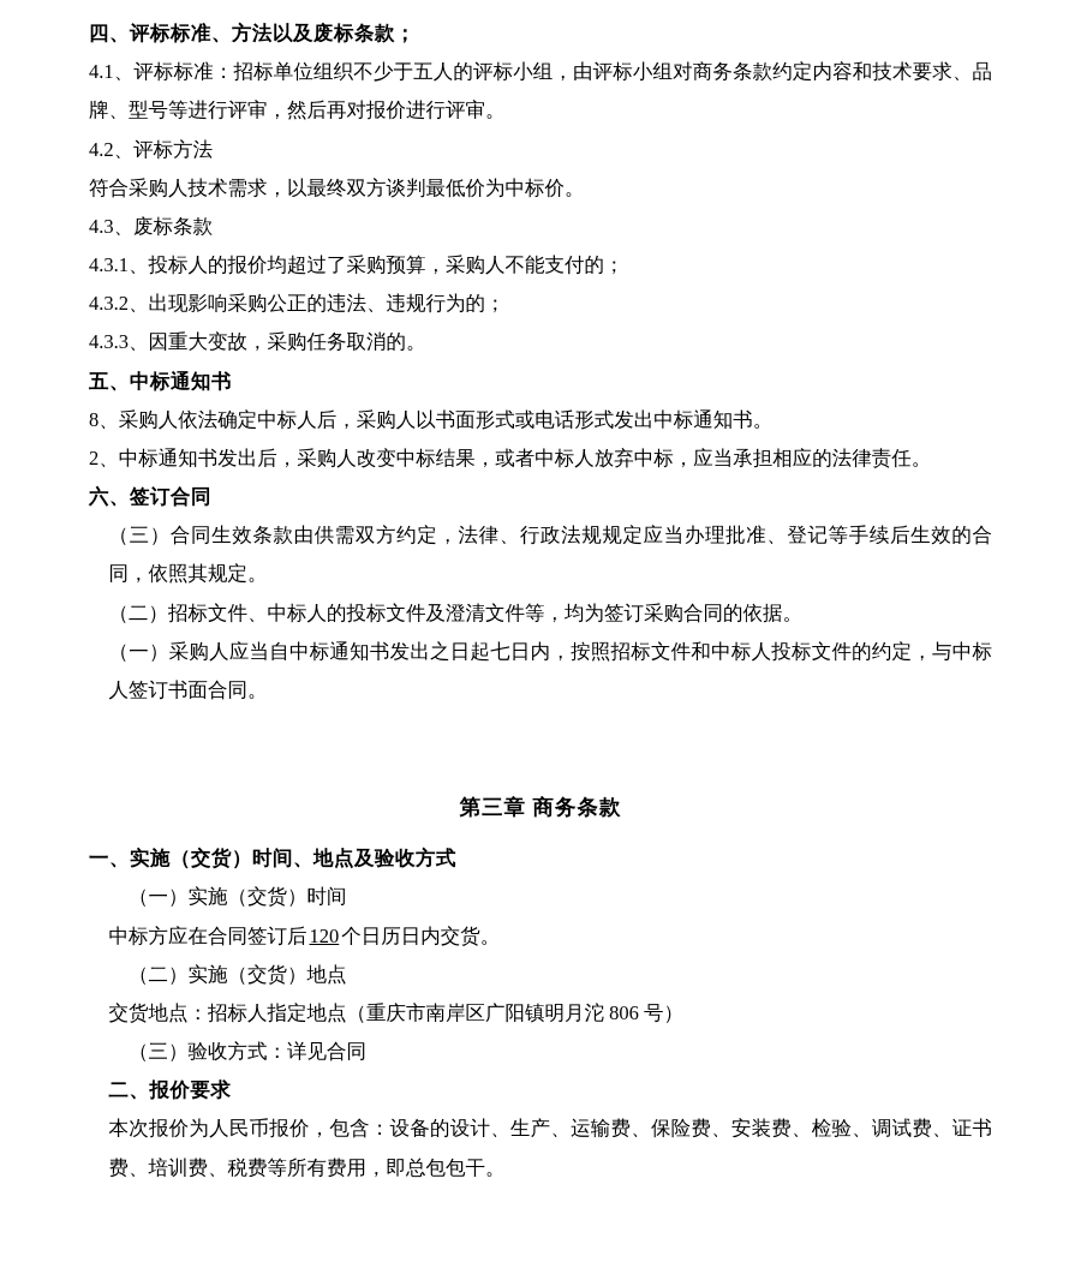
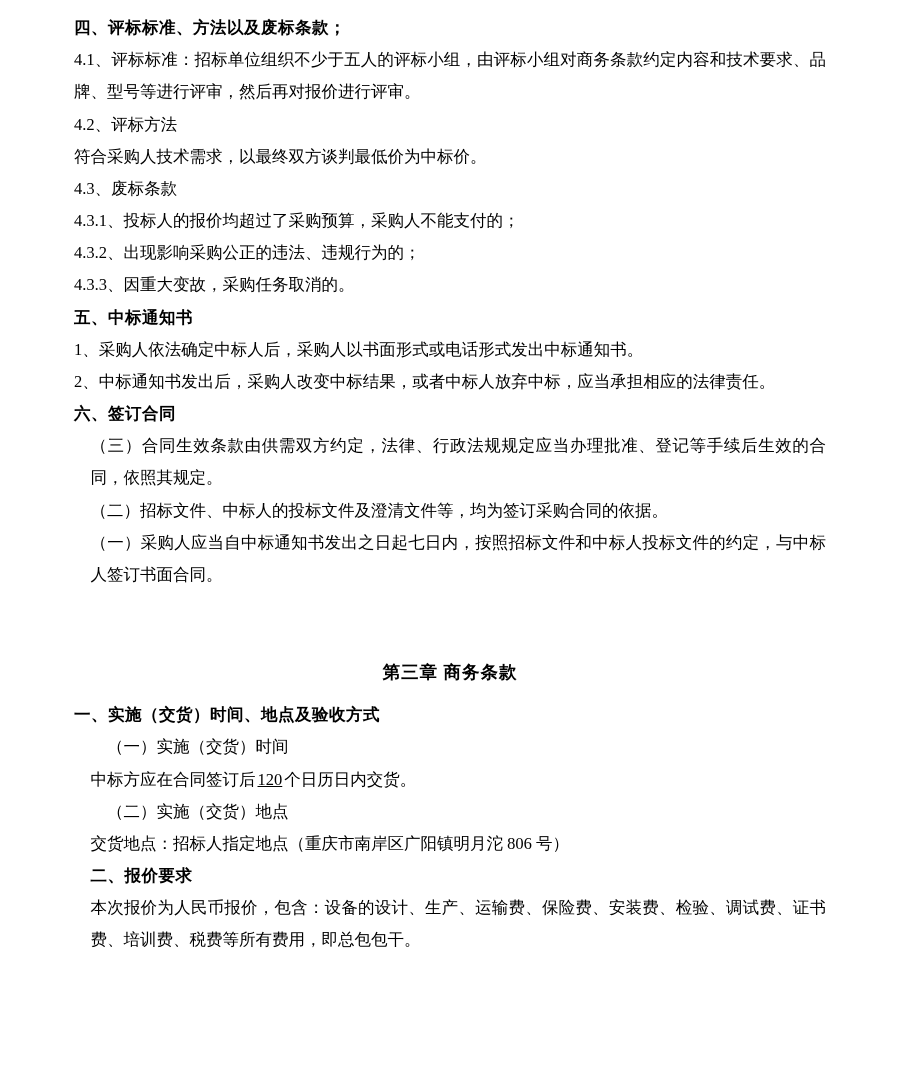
  四、评标标准、方法以及废标条款；
  4.1、评标标准：招标单位组织不少于五人的评标小组，由评标小组对商务条款约定内容和技术要求、品牌、型号等进行评审，然后再对报价进行评审。
  4.2、评标方法
  符合采购人技术需求，以最终双方谈判最低价为中标价。
  4.3、废标条款
  4.3.1、投标人的报价均超过了采购预算，采购人不能支付的；
  4.3.2、出现影响采购公正的违法、违规行为的；
  4.3.3、因重大变故，采购任务取消的。
  五、中标通知书
- 8、采购人依法确定中标人后，采购人以书面形式或电话形式发出中标通知书。
+ 1、采购人依法确定中标人后，采购人以书面形式或电话形式发出中标通知书。
  2、中标通知书发出后，采购人改变中标结果，或者中标人放弃中标，应当承担相应的法律责任。
  六、签订合同
  （三）合同生效条款由供需双方约定，法律、行政法规规定应当办理批准、登记等手续后生效的合同，依照其规定。
  （二）招标文件、中标人的投标文件及澄清文件等，均为签订采购合同的依据。
  （一）采购人应当自中标通知书发出之日起七日内，按照招标文件和中标人投标文件的约定，与中标人签订书面合同。
  第三章 商务条款
  一、实施（交货）时间、地点及验收方式
  （一）实施（交货）时间
  中标方应在合同签订后120个日历日内交货。
  （二）实施（交货）地点
  交货地点：招标人指定地点（重庆市南岸区广阳镇明月沱 806 号）
- （三）验收方式：详见合同
  二、报价要求
  本次报价为人民币报价，包含：设备的设计、生产、运输费、保险费、安装费、检验、调试费、证书费、培训费、税费等所有费用，即总包包干。
